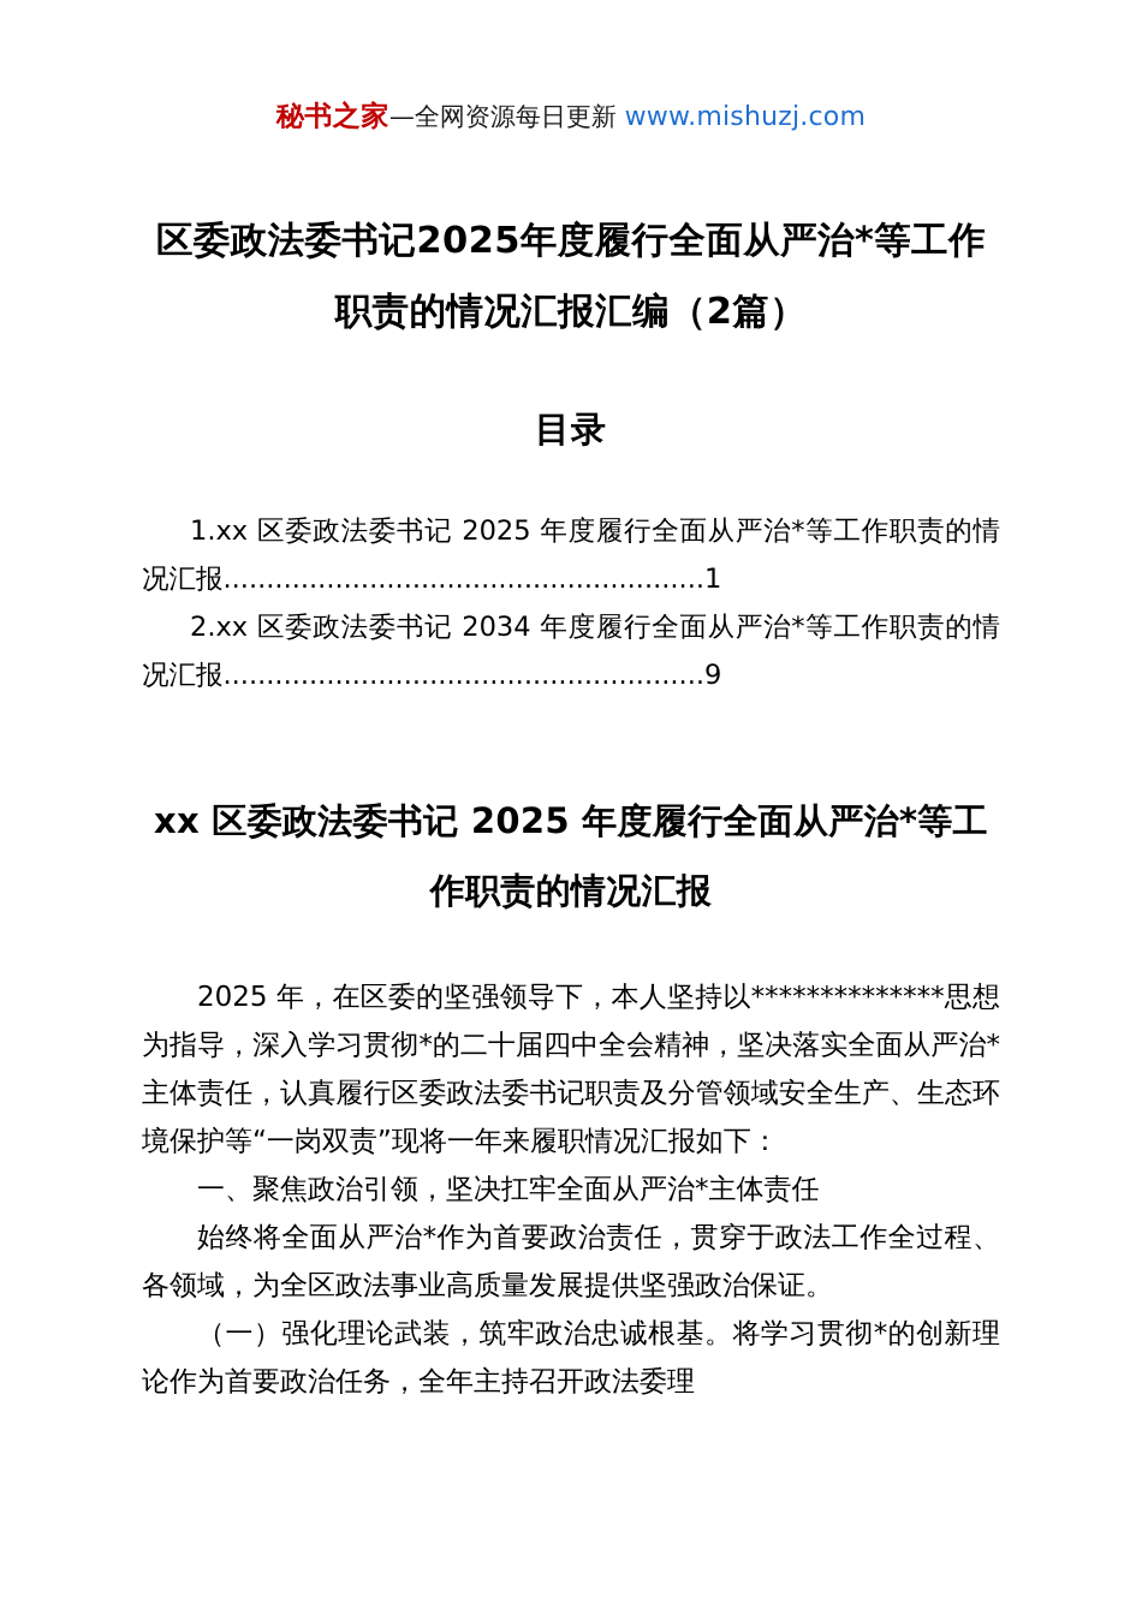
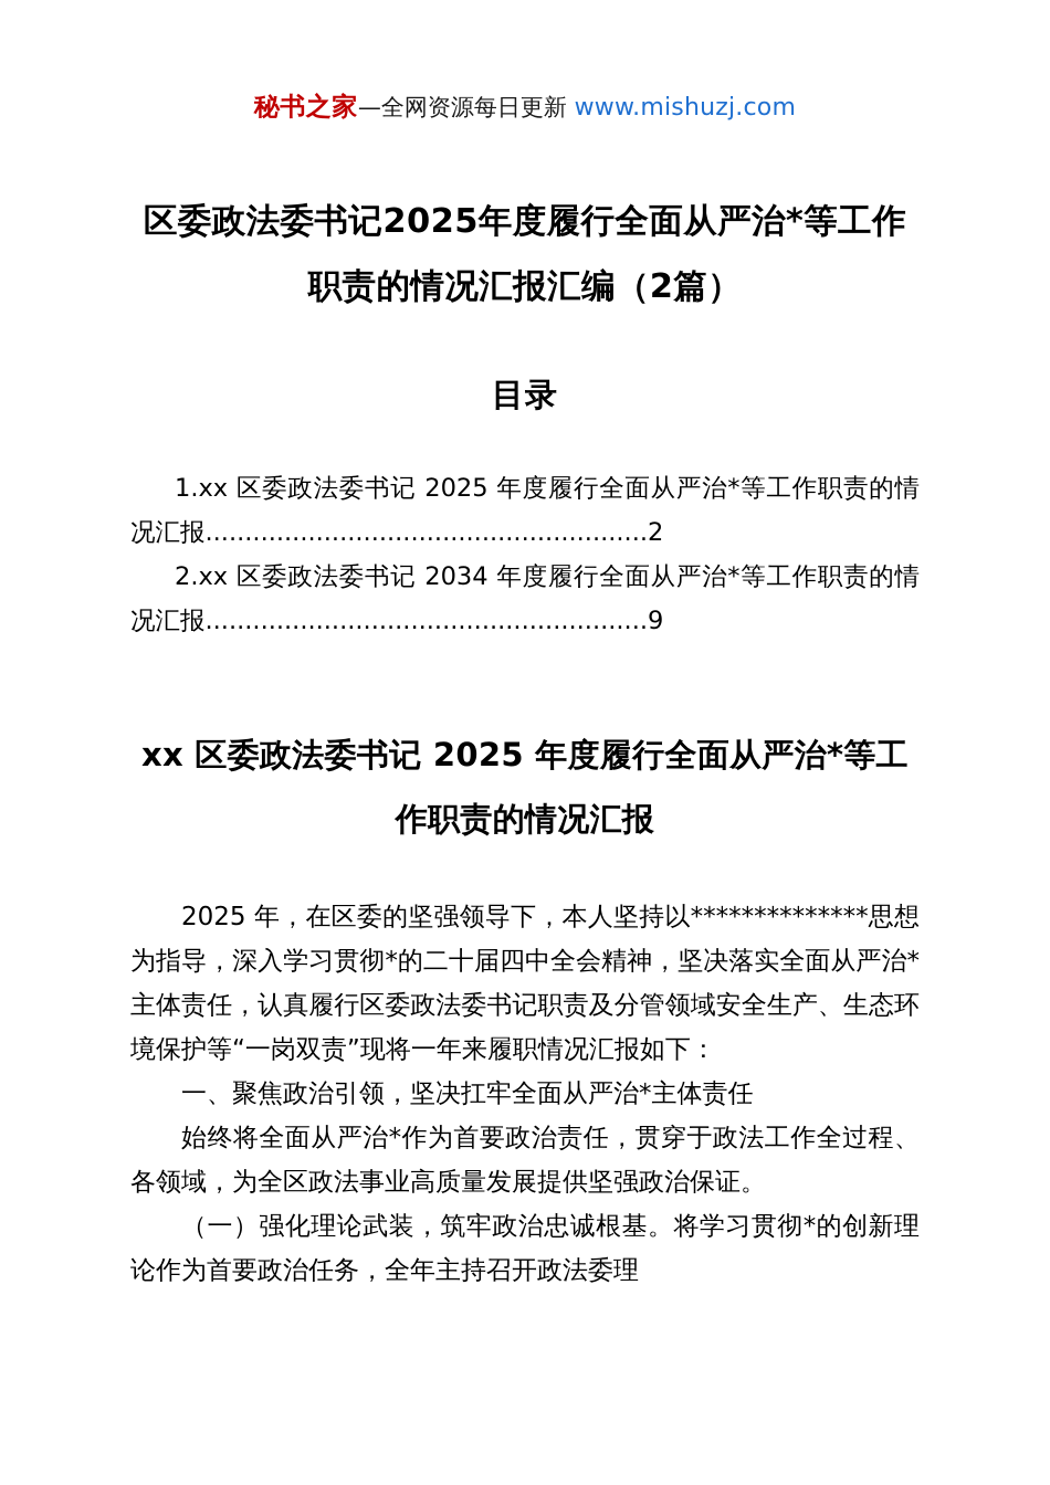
  秘书之家—全网资源每日更新 www.mishuzj.com
  区委政法委书记2025年度履行全面从严治*等工作职责的情况汇报汇编（2篇）
  目录
- 1.xx 区委政法委书记 2025 年度履行全面从严治*等工作职责的情况汇报........................................................1
+ 1.xx 区委政法委书记 2025 年度履行全面从严治*等工作职责的情况汇报........................................................2
  2.xx 区委政法委书记 2034 年度履行全面从严治*等工作职责的情况汇报........................................................9
  xx 区委政法委书记 2025 年度履行全面从严治*等工作职责的情况汇报
  2025 年，在区委的坚强领导下，本人坚持以**************思想为指导，深入学习贯彻*的二十届四中全会精神，坚决落实全面从严治*主体责任，认真履行区委政法委书记职责及分管领域安全生产、生态环境保护等“一岗双责”现将一年来履职情况汇报如下：
  一、聚焦政治引领，坚决扛牢全面从严治*主体责任
  始终将全面从严治*作为首要政治责任，贯穿于政法工作全过程、各领域，为全区政法事业高质量发展提供坚强政治保证。
  （一）强化理论武装，筑牢政治忠诚根基。将学习贯彻*的创新理论作为首要政治任务，全年主持召开政法委理
